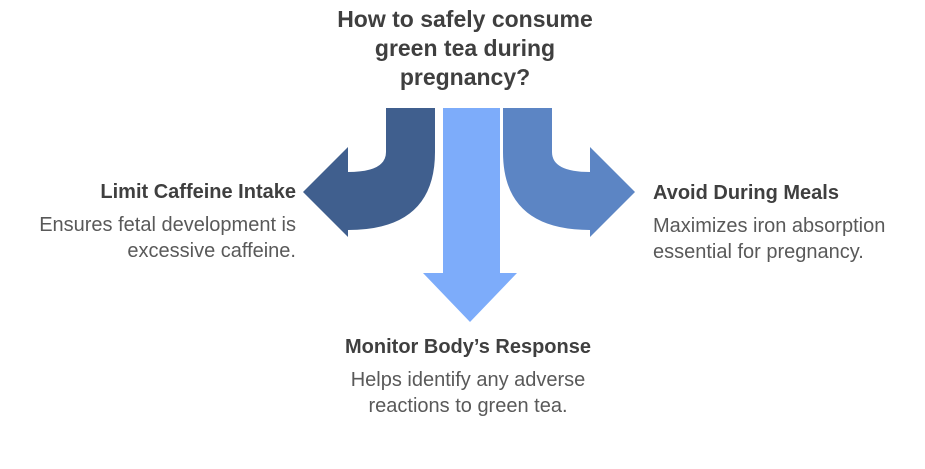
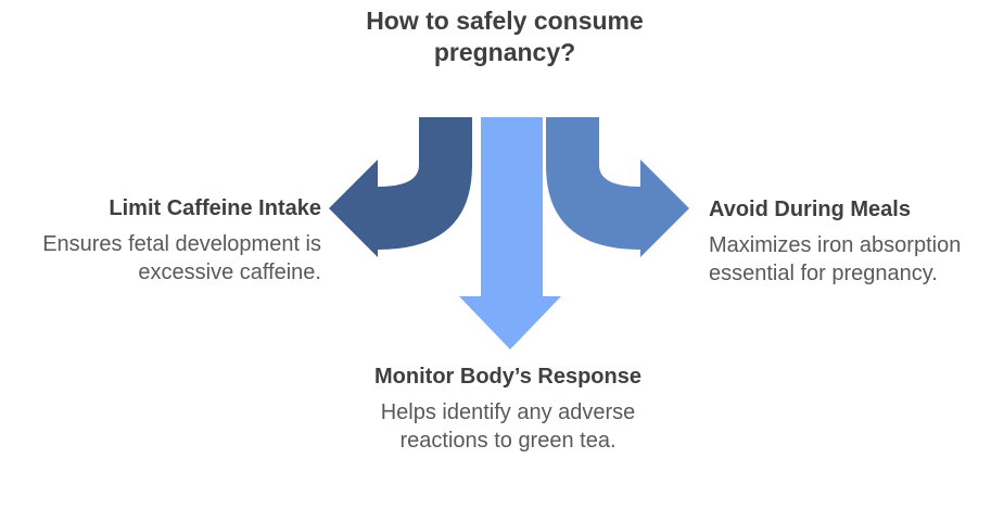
  How to safely consume
- green tea during
  pregnancy?
  Limit Caffeine Intake
  Ensures fetal development is
  excessive caffeine.
  Avoid During Meals
  Maximizes iron absorption
  essential for pregnancy.
  Monitor Body’s Response
  Helps identify any adverse
  reactions to green tea.
